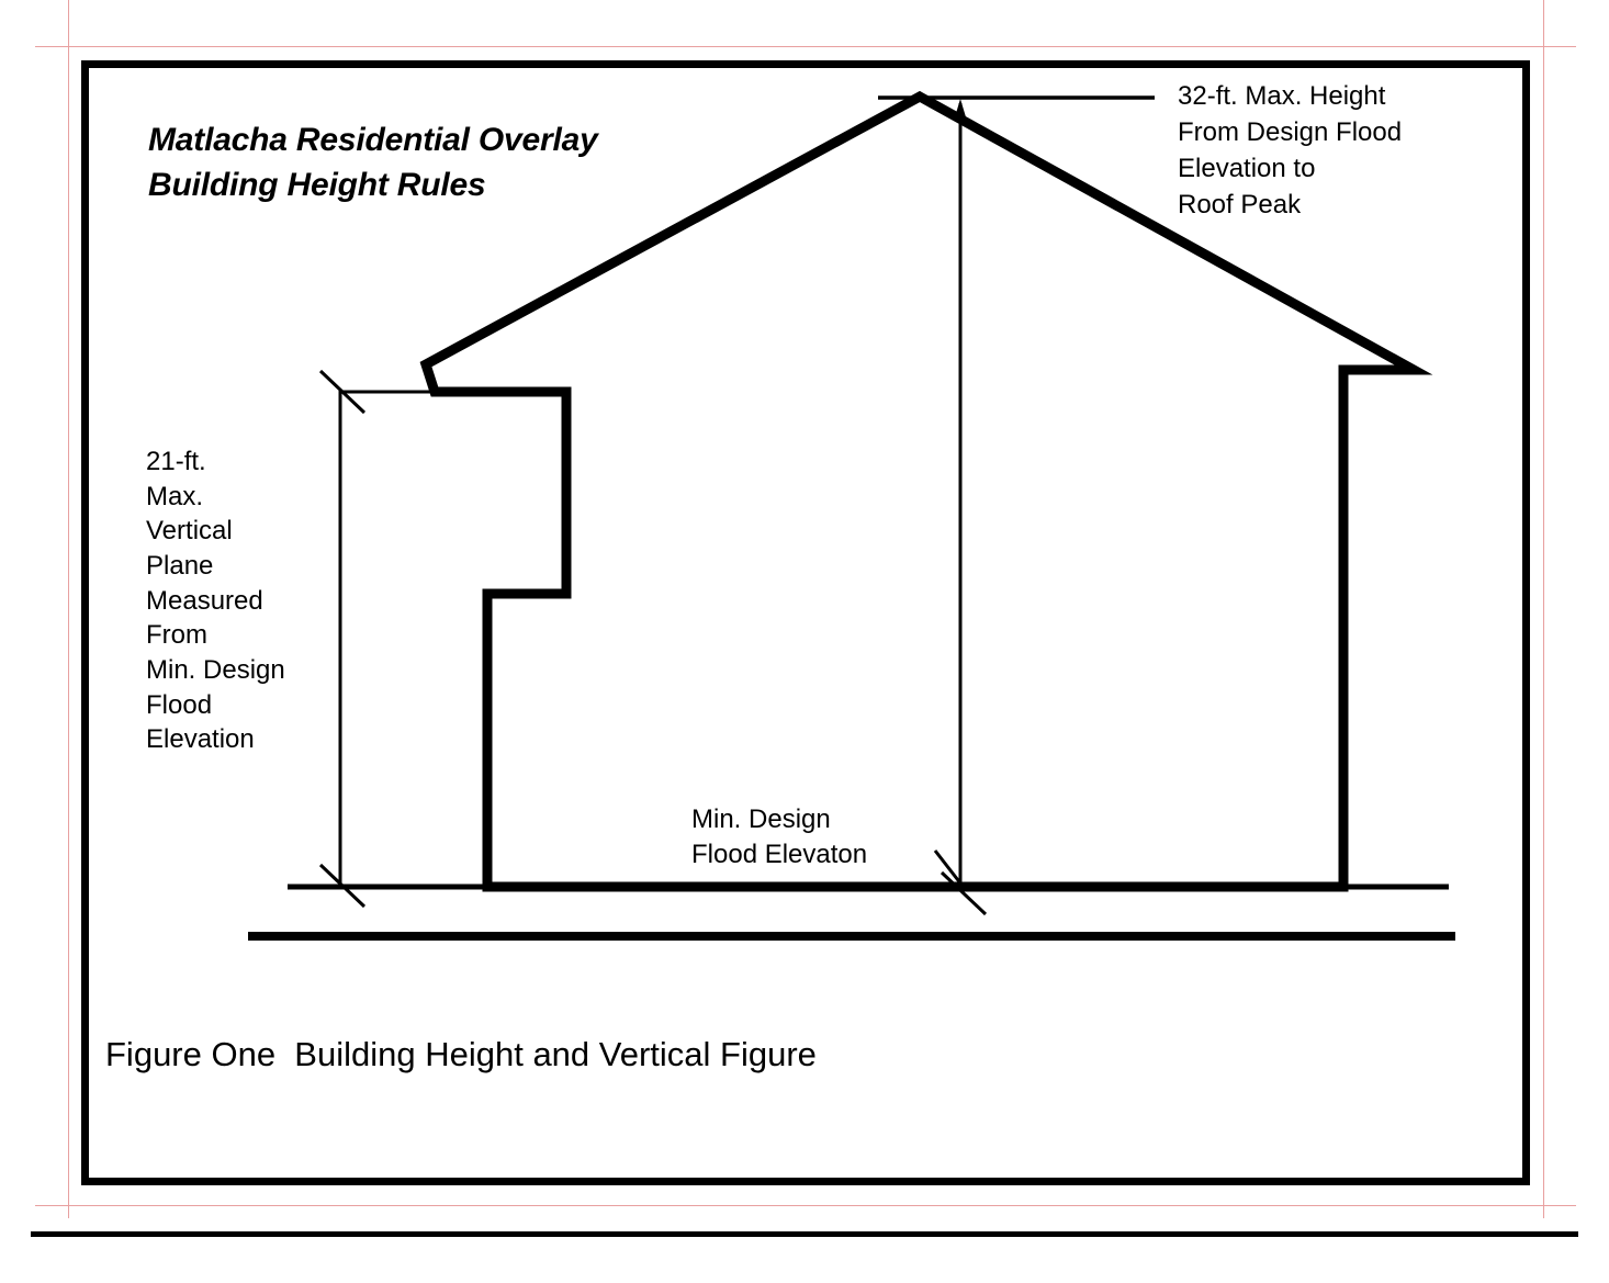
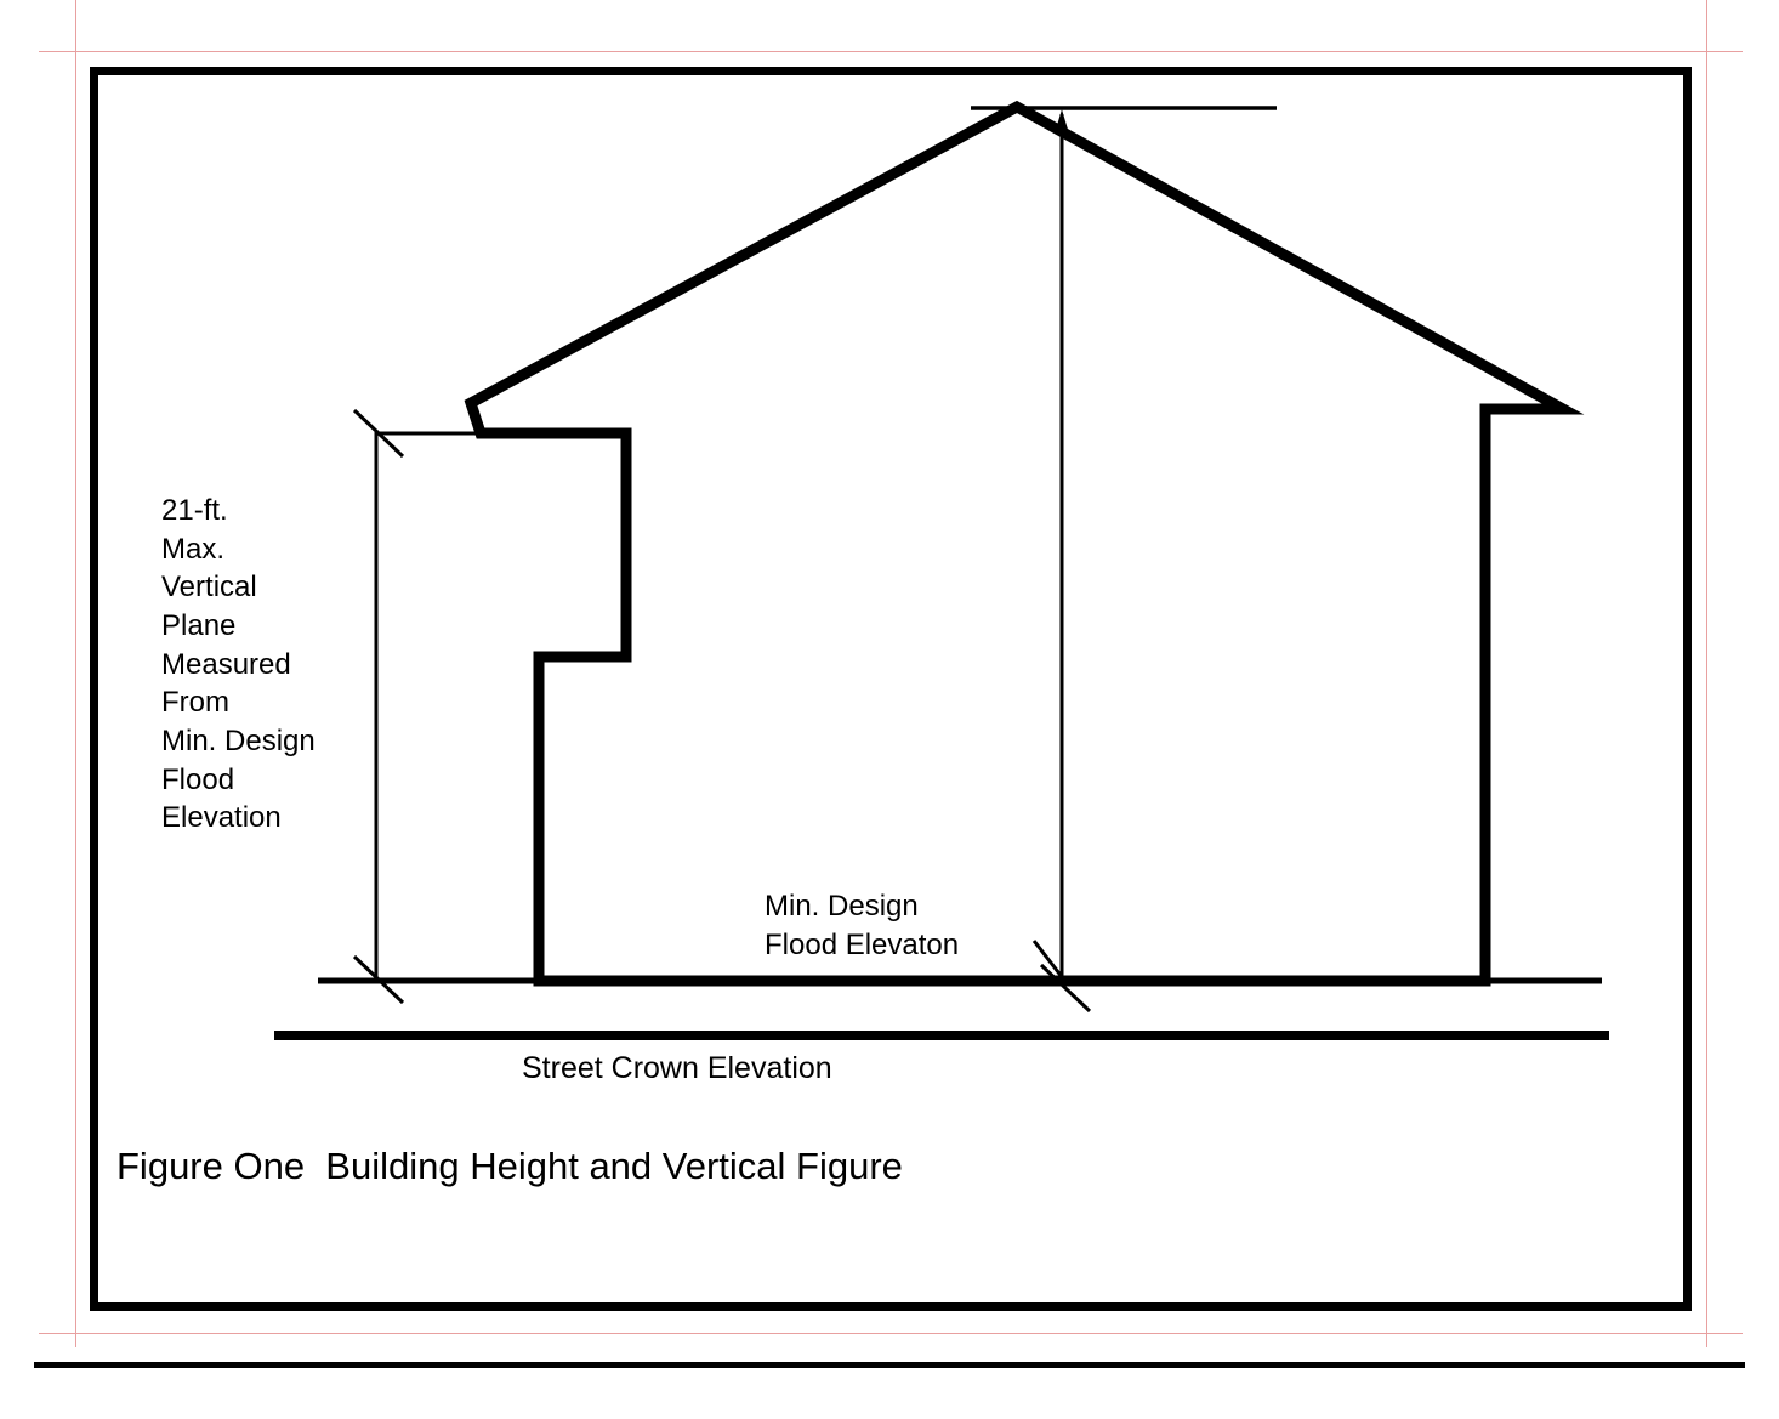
- Matlacha Residential Overlay
- Building Height Rules
- 32-ft. Max. Height
- From Design Flood
- Elevation to
- Roof Peak
  21-ft.
  Max.
  Vertical
  Plane
  Measured
  From
  Min. Design
  Flood
  Elevation
  Min. Design
  Flood Elevaton
+ Street Crown Elevation
  Figure One Building Height and Vertical Figure
